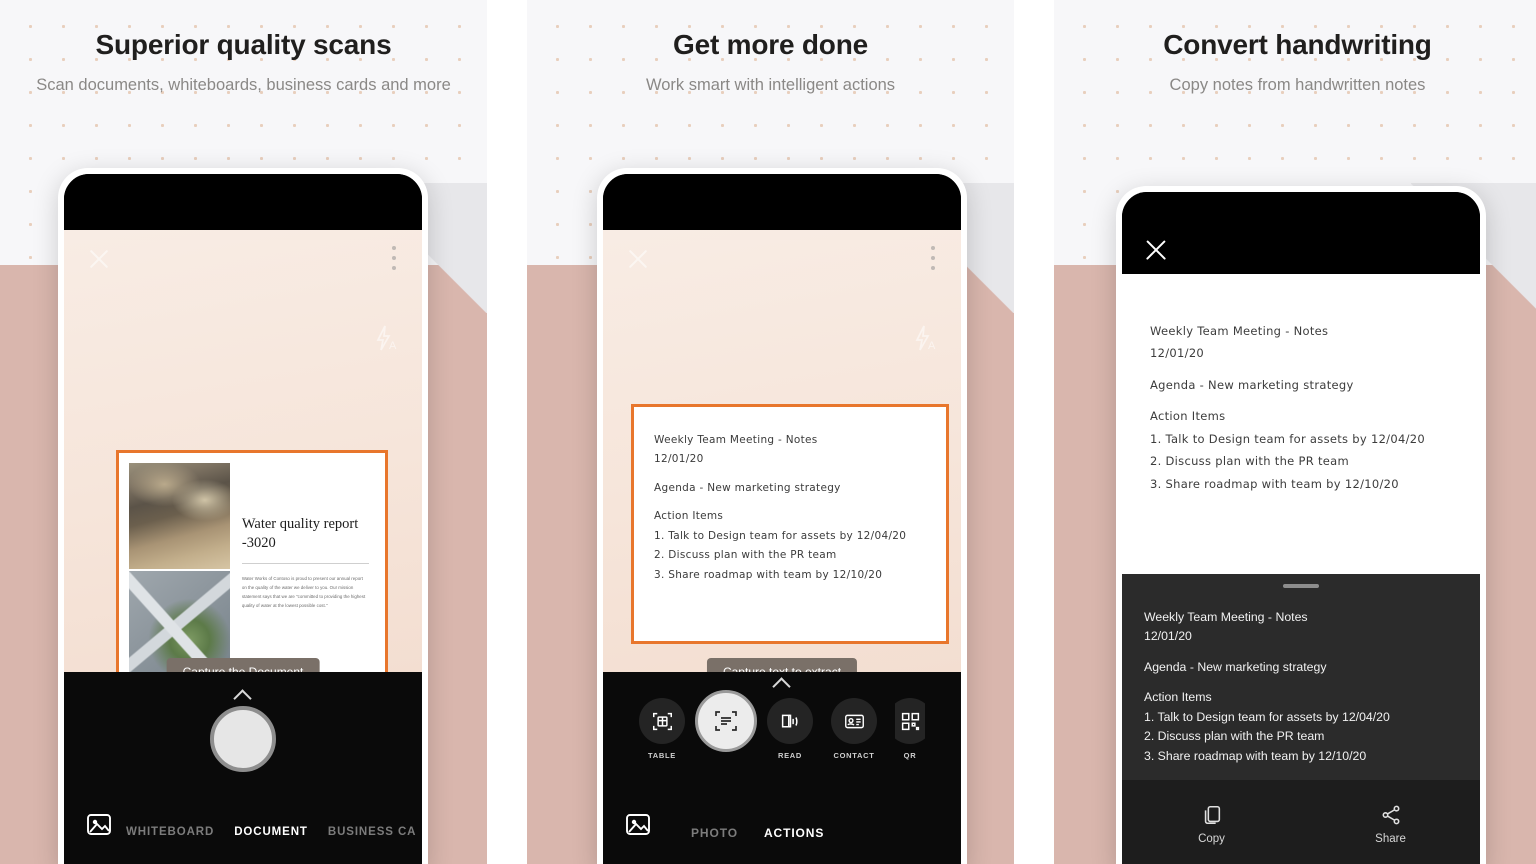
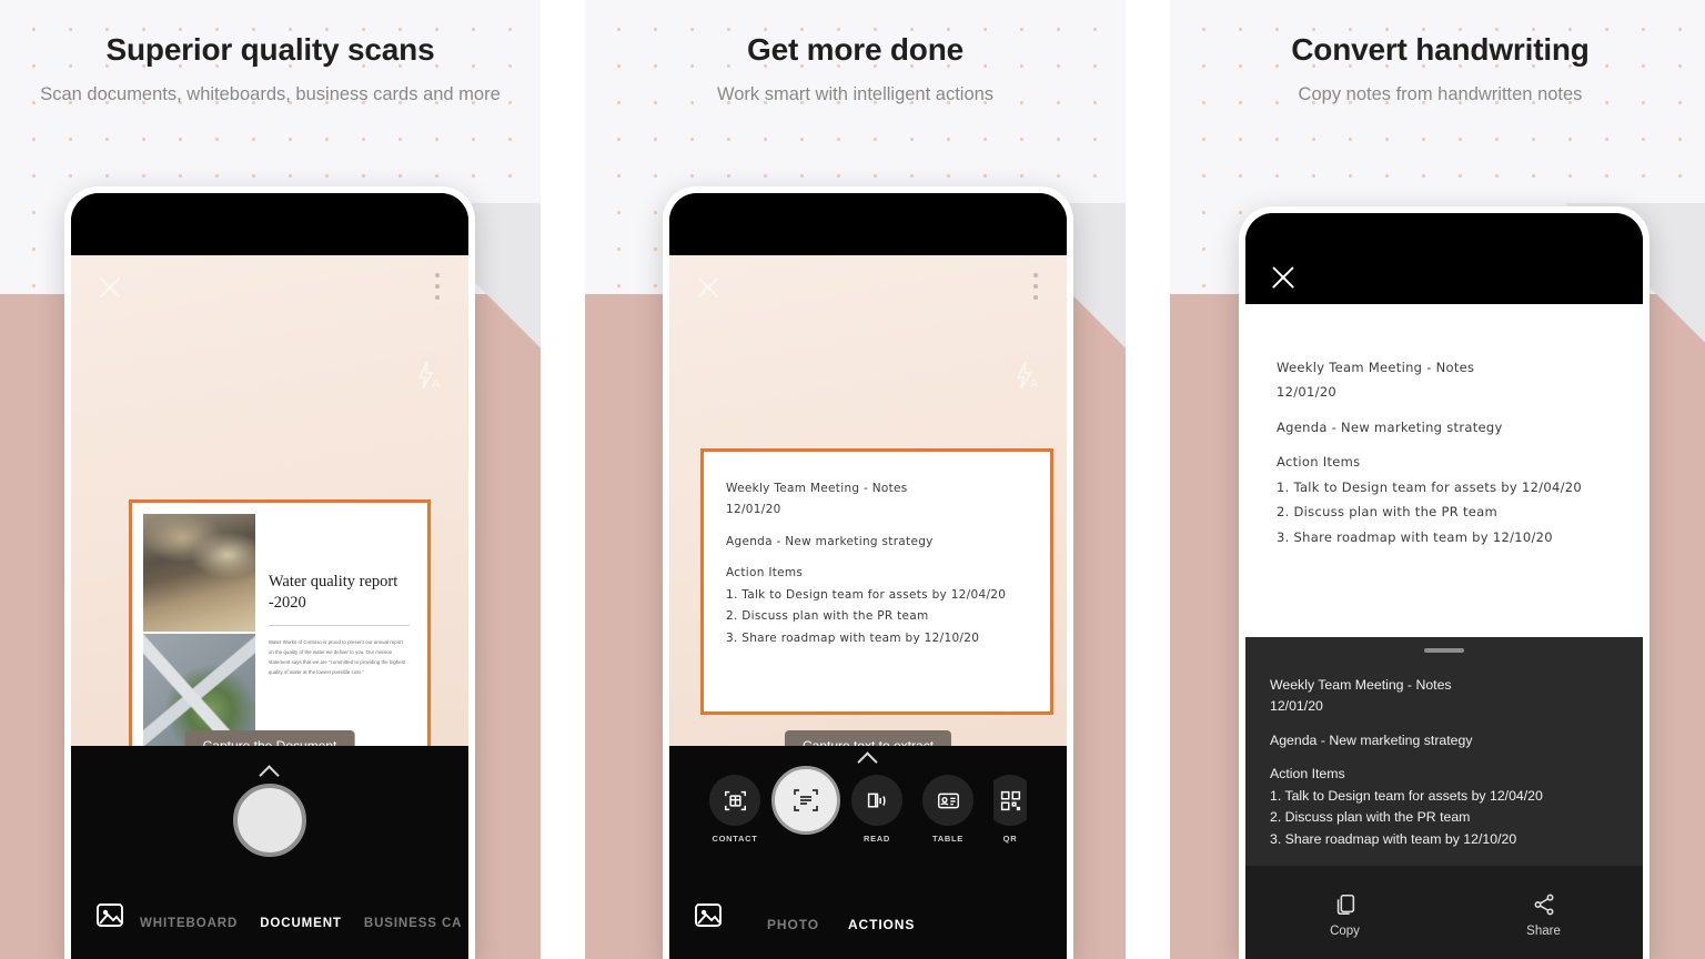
  Superior quality scans
  Scan documents, whiteboards, business cards and more
- Water quality report -3020
+ Water quality report -2020
  WHITEBOARD
  DOCUMENT
  BUSINESS CA
  Get more done
  Work smart with intelligent actions
  Weekly Team Meeting - Notes
  12/01/20 Agenda - New marketing strategy Action Items
  1. Talk to Design team for assets by 12/04/20
  2. Discuss plan with the PR team
  3. Share roadmap with team by 12/10/20
- TABLE
+ CONTACT
  READ
- CONTACT
+ TABLE
  QR
  PHOTO
  ACTIONS
  Convert handwriting
  Copy notes from handwritten notes
  Weekly Team Meeting - Notes
  12/01/20 Agenda - New marketing strategy Action Items
  1. Talk to Design team for assets by 12/04/20
  2. Discuss plan with the PR team
  3. Share roadmap with team by 12/10/20
  Weekly Team Meeting - Notes
  12/01/20 Agenda - New marketing strategy Action Items
  1. Talk to Design team for assets by 12/04/20
  2. Discuss plan with the PR team
  3. Share roadmap with team by 12/10/20
  Copy
  Share
